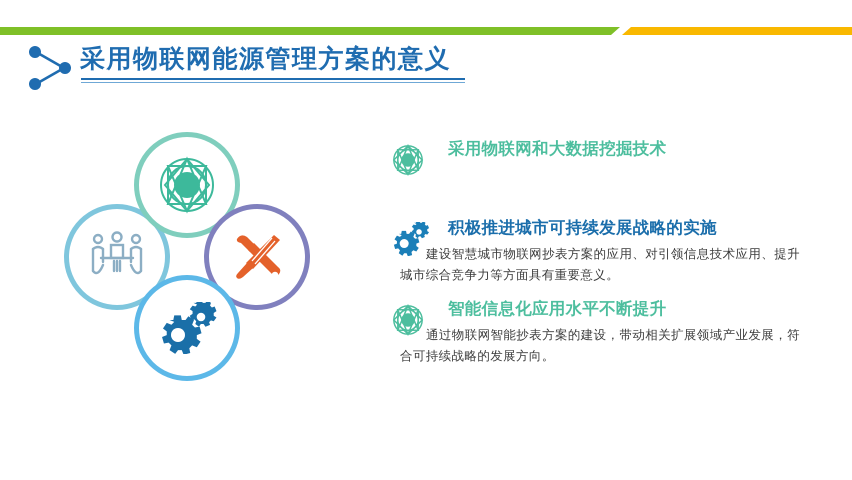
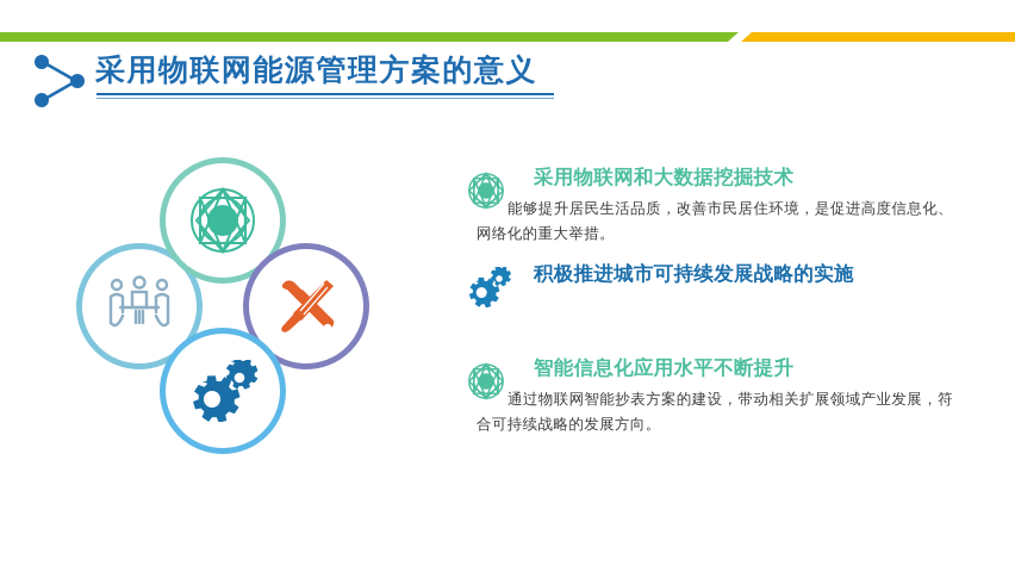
  采用物联网能源管理方案的意义
  采用物联网和大数据挖掘技术
+ 能够提升居民生活品质，改善市民居住环境，是促进高度信息化、网络化的重大举措。
  积极推进城市可持续发展战略的实施
- 建设智慧城市物联网抄表方案的应用、对引领信息技术应用、提升城市综合竞争力等方面具有重要意义。
  智能信息化应用水平不断提升
  通过物联网智能抄表方案的建设，带动相关扩展领域产业发展，符合可持续战略的发展方向。
